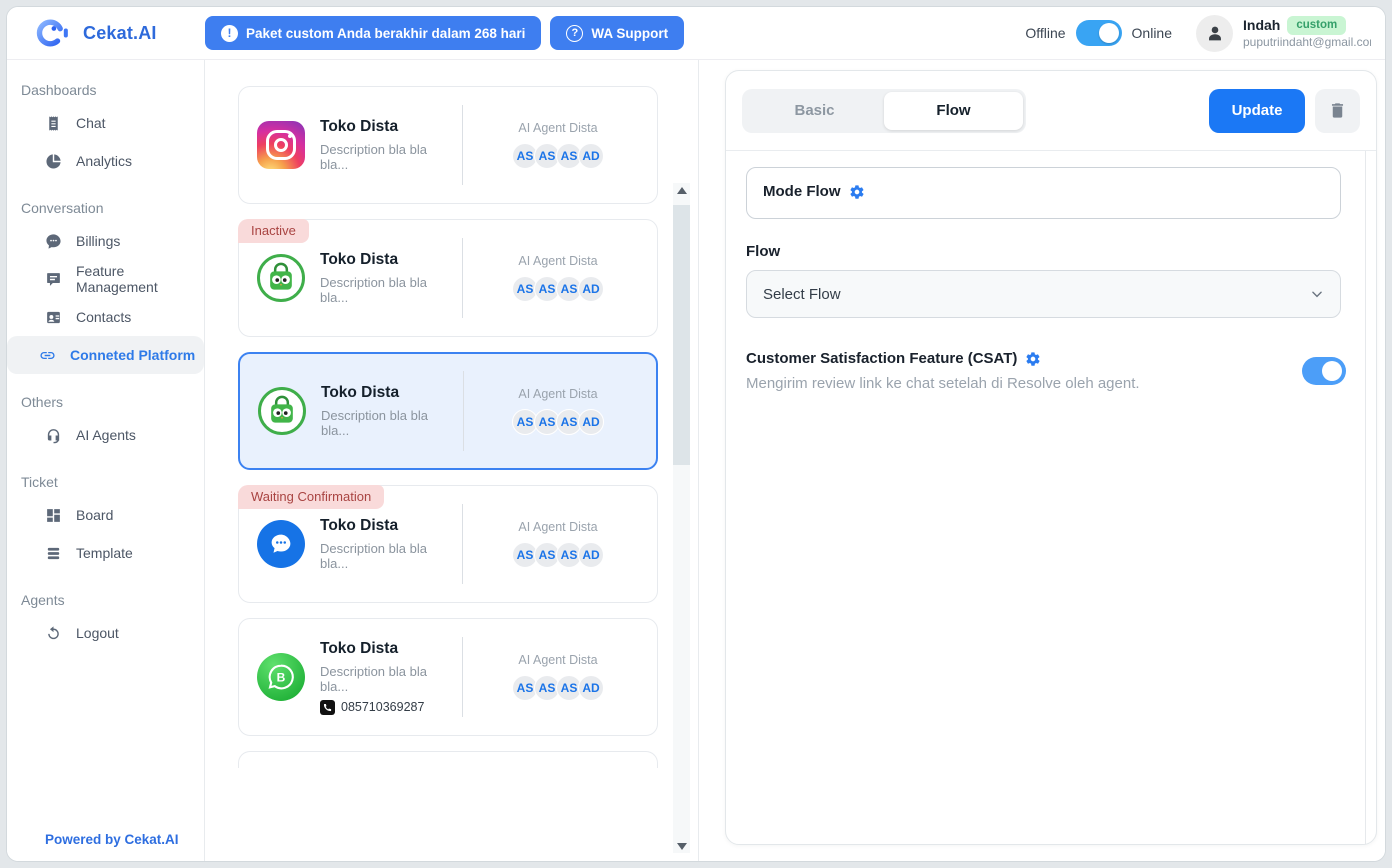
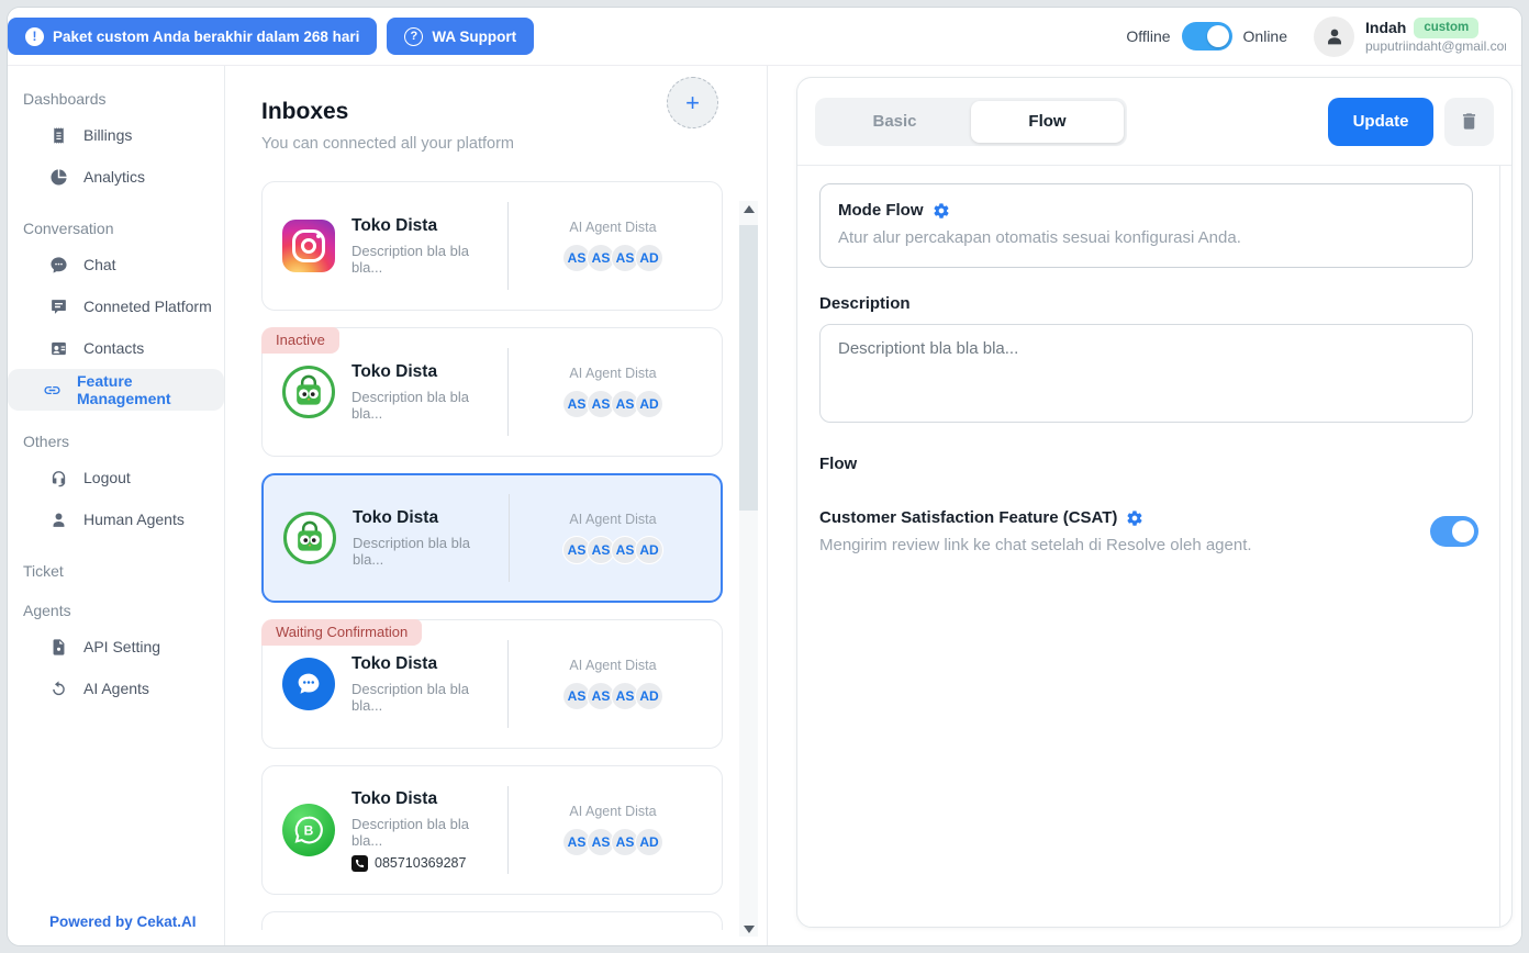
- Cekat.AI
  !
  Paket custom Anda berakhir dalam 268 hari
  ?
  WA Support
  Offline
  Online
  Indah
  custom
  puputriindaht@gmail.co
  Dashboards
- Chat
+ Billings
  Analytics
  Conversation
- Billings
+ Chat
- Feature Management
+ Conneted Platform
  Contacts
- Conneted Platform
+ Feature Management
  Others
- AI Agents
+ Logout
+ Human Agents
  Ticket
- Board
- Template
  Agents
+ API Setting
- Logout
+ AI Agents
  Powered by Cekat.AI
+ Inboxes
+ You can connected all your platform
+ +
  Toko Dista
  Description bla bla bla...
  AI Agent Dista
  AS
  AS
  AS
  AD
  Inactive
  Toko Dista
  Description bla bla bla...
  AI Agent Dista
  AS
  AS
  AS
  AD
  Toko Dista
  Description bla bla bla...
  AI Agent Dista
  AS
  AS
  AS
  AD
  Waiting Confirmation
  Toko Dista
  Description bla bla bla...
  AI Agent Dista
  AS
  AS
  AS
  AD
  B
  Toko Dista
  Description bla bla bla...
  085710369287
  AI Agent Dista
  AS
  AS
  AS
  AD
  Basic
  Flow
  Update
  Mode Flow
+ Atur alur percakapan otomatis sesuai konfigurasi Anda.
+ Description
+ Descriptiont bla bla bla...
  Flow
- Select Flow
  Customer Satisfaction Feature (CSAT)
  Mengirim review link ke chat setelah di Resolve oleh agent.
